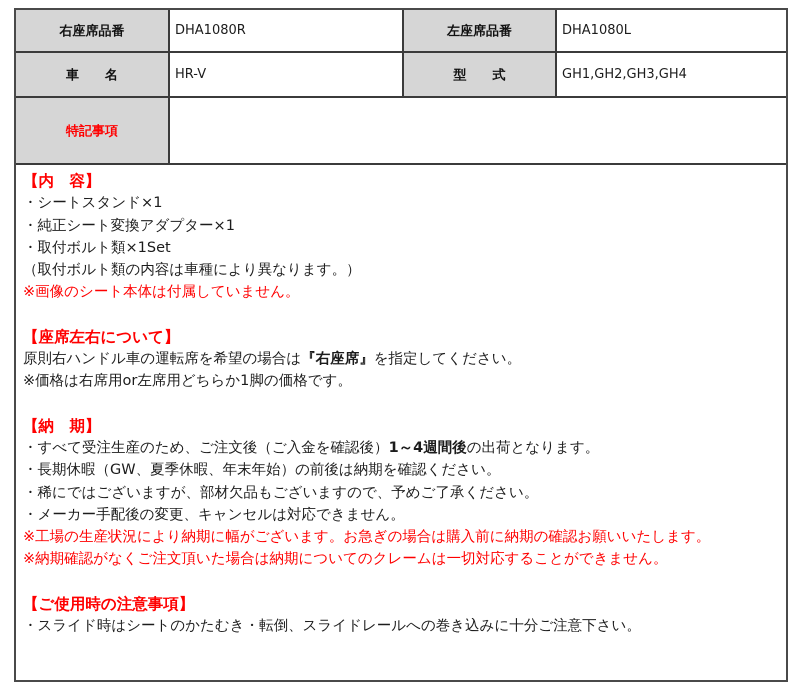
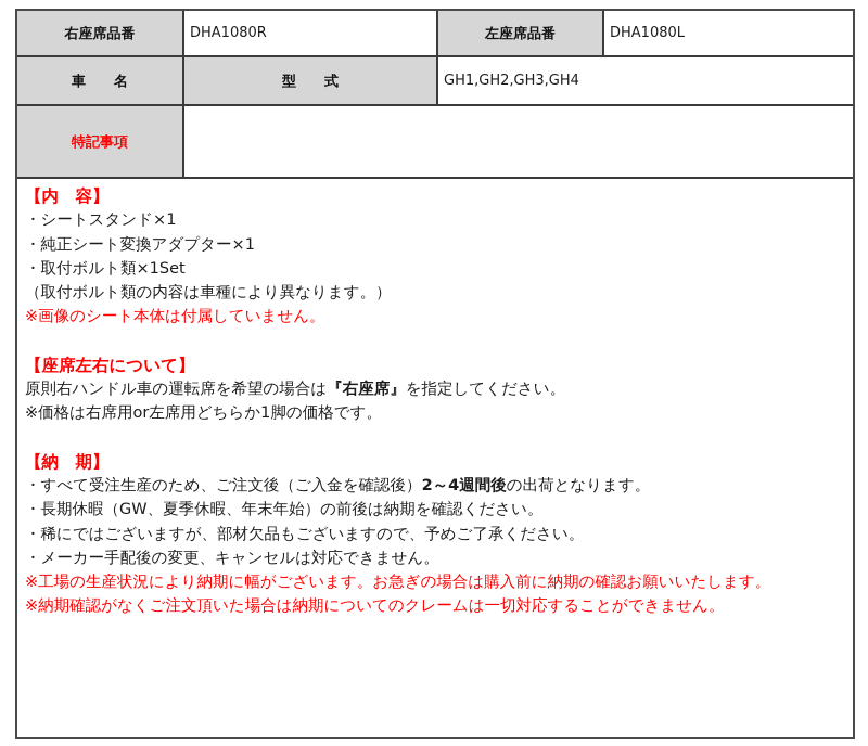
  右座席品番
  DHA1080R
  左座席品番
  DHA1080L
  車 名
- HR-V
  型 式
  GH1,GH2,GH3,GH4
  特記事項
  【内 容】
  ・シートスタンド×1
  ・純正シート変換アダプター×1
  ・取付ボルト類×1Set
  （取付ボルト類の内容は車種により異なります。）
  ※画像のシート本体は付属していません。
  【座席左右について】
  原則右ハンドル車の運転席を希望の場合は『右座席』を指定してください。
  ※価格は右席用or左席用どちらか1脚の価格です。
  【納 期】
- ・すべて受注生産のため、ご注文後（ご入金を確認後）1～4週間後の出荷となります。
+ ・すべて受注生産のため、ご注文後（ご入金を確認後）2～4週間後の出荷となります。
  ・長期休暇（GW、夏季休暇、年末年始）の前後は納期を確認ください。
  ・稀にではございますが、部材欠品もございますので、予めご了承ください。
  ・メーカー手配後の変更、キャンセルは対応できません。
  ※工場の生産状況により納期に幅がございます。お急ぎの場合は購入前に納期の確認お願いいたします。
  ※納期確認がなくご注文頂いた場合は納期についてのクレームは一切対応することができません。
- 【ご使用時の注意事項】
- ・スライド時はシートのかたむき・転倒、スライドレールへの巻き込みに十分ご注意下さい。
